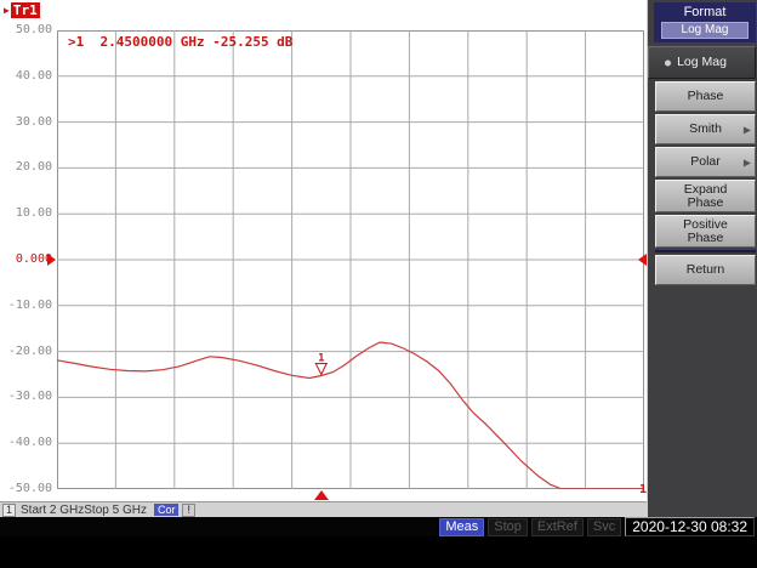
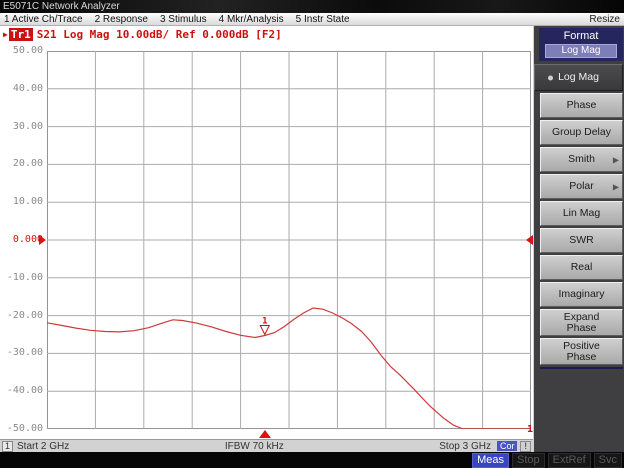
+ E5071C Network Analyzer
+ 1 Active Ch/Trace
+ 2 Response
+ 3 Stimulus
+ 4 Mkr/Analysis
+ 5 Instr State
+ Resize
  ▶
  Tr1
+ S21 Log Mag 10.00dB/ Ref 0.000dB [F2]
  50.00
  40.00
  30.00
  20.00
  10.00
  0.000
  -10.00
  -20.00
  -30.00
  -40.00
  -50.00
  1
- >1 2.4500000 GHz -25.255 dB
  1
  1
  Start 2 GHz
+ IFBW 70 kHz
- Stop 5 GHz
+ Stop 3 GHz
  Cor
  !
  Format
  Log Mag
  Log Mag
  Phase
+ Group Delay
  Smith
  ▶
  Polar
  ▶
+ Lin Mag
+ SWR
+ Real
+ Imaginary
  Expand
  Phase
  Positive
  Phase
- Return
  Meas
  Stop
  ExtRef
  Svc
- 2020-12-30 08:32
